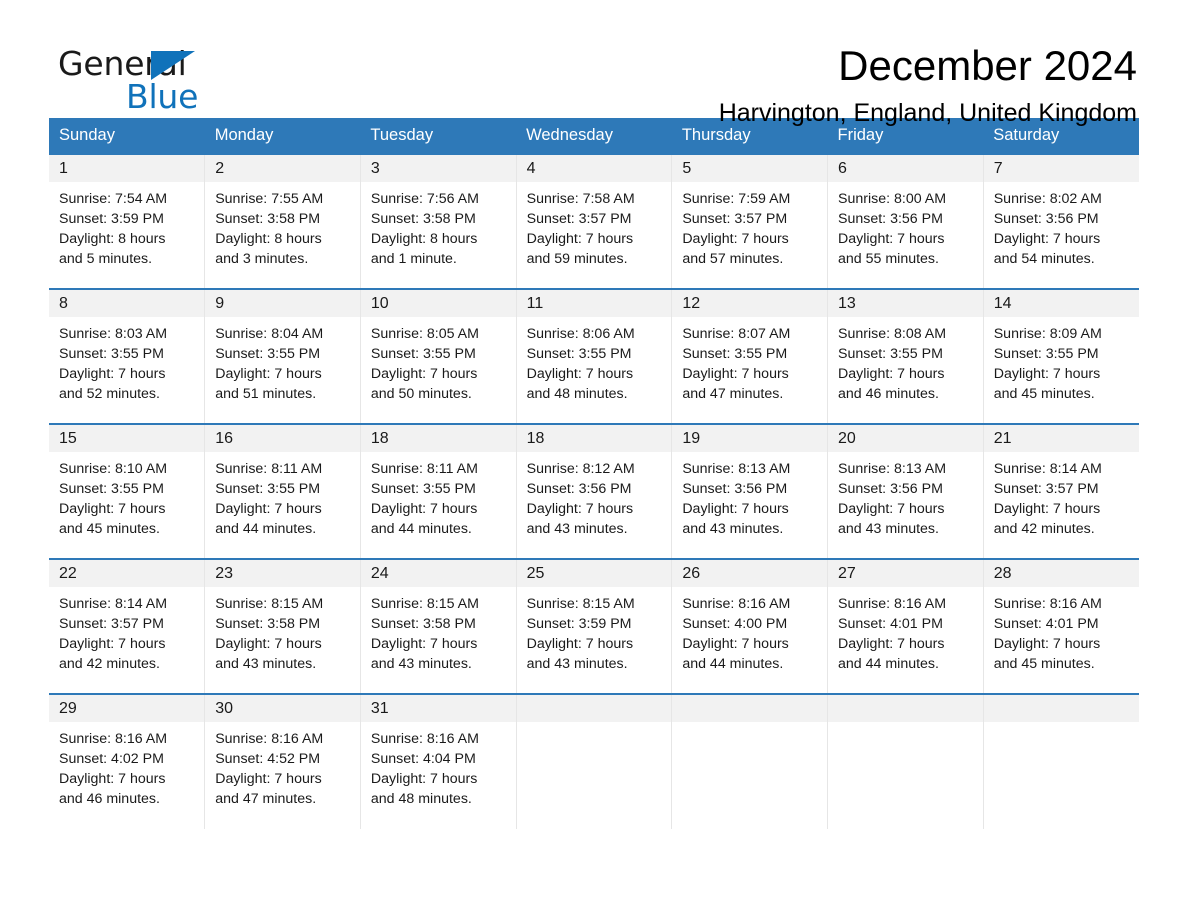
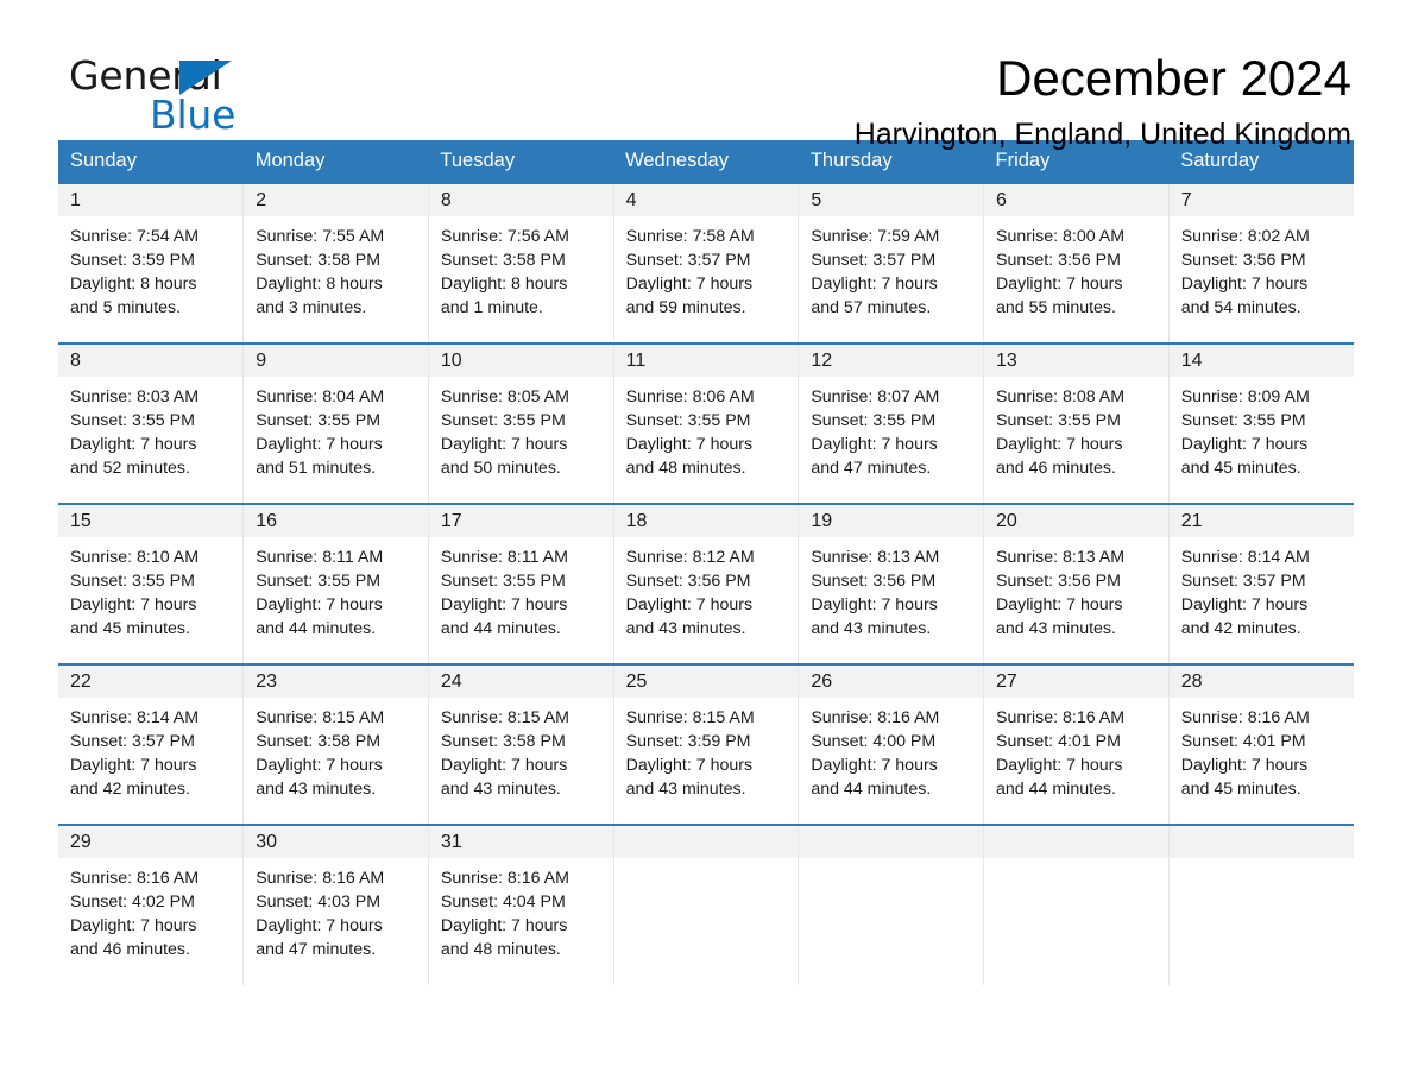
  General
  Blue
  December 2024
  Harvington, England, United Kingdom
  Sunday	Monday	Tuesday	Wednesday	Thursday	Friday	Saturday
- 1 Sunrise: 7:54 AM Sunset: 3:59 PM Daylight: 8 hours and 5 minutes.	2 Sunrise: 7:55 AM Sunset: 3:58 PM Daylight: 8 hours and 3 minutes.	3 Sunrise: 7:56 AM Sunset: 3:58 PM Daylight: 8 hours and 1 minute.	4 Sunrise: 7:58 AM Sunset: 3:57 PM Daylight: 7 hours and 59 minutes.	5 Sunrise: 7:59 AM Sunset: 3:57 PM Daylight: 7 hours and 57 minutes.	6 Sunrise: 8:00 AM Sunset: 3:56 PM Daylight: 7 hours and 55 minutes.	7 Sunrise: 8:02 AM Sunset: 3:56 PM Daylight: 7 hours and 54 minutes.
+ 1 Sunrise: 7:54 AM Sunset: 3:59 PM Daylight: 8 hours and 5 minutes.	2 Sunrise: 7:55 AM Sunset: 3:58 PM Daylight: 8 hours and 3 minutes.	8 Sunrise: 7:56 AM Sunset: 3:58 PM Daylight: 8 hours and 1 minute.	4 Sunrise: 7:58 AM Sunset: 3:57 PM Daylight: 7 hours and 59 minutes.	5 Sunrise: 7:59 AM Sunset: 3:57 PM Daylight: 7 hours and 57 minutes.	6 Sunrise: 8:00 AM Sunset: 3:56 PM Daylight: 7 hours and 55 minutes.	7 Sunrise: 8:02 AM Sunset: 3:56 PM Daylight: 7 hours and 54 minutes.
  8 Sunrise: 8:03 AM Sunset: 3:55 PM Daylight: 7 hours and 52 minutes.	9 Sunrise: 8:04 AM Sunset: 3:55 PM Daylight: 7 hours and 51 minutes.	10 Sunrise: 8:05 AM Sunset: 3:55 PM Daylight: 7 hours and 50 minutes.	11 Sunrise: 8:06 AM Sunset: 3:55 PM Daylight: 7 hours and 48 minutes.	12 Sunrise: 8:07 AM Sunset: 3:55 PM Daylight: 7 hours and 47 minutes.	13 Sunrise: 8:08 AM Sunset: 3:55 PM Daylight: 7 hours and 46 minutes.	14 Sunrise: 8:09 AM Sunset: 3:55 PM Daylight: 7 hours and 45 minutes.
- 15 Sunrise: 8:10 AM Sunset: 3:55 PM Daylight: 7 hours and 45 minutes.	16 Sunrise: 8:11 AM Sunset: 3:55 PM Daylight: 7 hours and 44 minutes.	18 Sunrise: 8:11 AM Sunset: 3:55 PM Daylight: 7 hours and 44 minutes.	18 Sunrise: 8:12 AM Sunset: 3:56 PM Daylight: 7 hours and 43 minutes.	19 Sunrise: 8:13 AM Sunset: 3:56 PM Daylight: 7 hours and 43 minutes.	20 Sunrise: 8:13 AM Sunset: 3:56 PM Daylight: 7 hours and 43 minutes.	21 Sunrise: 8:14 AM Sunset: 3:57 PM Daylight: 7 hours and 42 minutes.
+ 15 Sunrise: 8:10 AM Sunset: 3:55 PM Daylight: 7 hours and 45 minutes.	16 Sunrise: 8:11 AM Sunset: 3:55 PM Daylight: 7 hours and 44 minutes.	17 Sunrise: 8:11 AM Sunset: 3:55 PM Daylight: 7 hours and 44 minutes.	18 Sunrise: 8:12 AM Sunset: 3:56 PM Daylight: 7 hours and 43 minutes.	19 Sunrise: 8:13 AM Sunset: 3:56 PM Daylight: 7 hours and 43 minutes.	20 Sunrise: 8:13 AM Sunset: 3:56 PM Daylight: 7 hours and 43 minutes.	21 Sunrise: 8:14 AM Sunset: 3:57 PM Daylight: 7 hours and 42 minutes.
  22 Sunrise: 8:14 AM Sunset: 3:57 PM Daylight: 7 hours and 42 minutes.	23 Sunrise: 8:15 AM Sunset: 3:58 PM Daylight: 7 hours and 43 minutes.	24 Sunrise: 8:15 AM Sunset: 3:58 PM Daylight: 7 hours and 43 minutes.	25 Sunrise: 8:15 AM Sunset: 3:59 PM Daylight: 7 hours and 43 minutes.	26 Sunrise: 8:16 AM Sunset: 4:00 PM Daylight: 7 hours and 44 minutes.	27 Sunrise: 8:16 AM Sunset: 4:01 PM Daylight: 7 hours and 44 minutes.	28 Sunrise: 8:16 AM Sunset: 4:01 PM Daylight: 7 hours and 45 minutes.
- 29 Sunrise: 8:16 AM Sunset: 4:02 PM Daylight: 7 hours and 46 minutes.	30 Sunrise: 8:16 AM Sunset: 4:52 PM Daylight: 7 hours and 47 minutes.	31 Sunrise: 8:16 AM Sunset: 4:04 PM Daylight: 7 hours and 48 minutes.
+ 29 Sunrise: 8:16 AM Sunset: 4:02 PM Daylight: 7 hours and 46 minutes.	30 Sunrise: 8:16 AM Sunset: 4:03 PM Daylight: 7 hours and 47 minutes.	31 Sunrise: 8:16 AM Sunset: 4:04 PM Daylight: 7 hours and 48 minutes.
